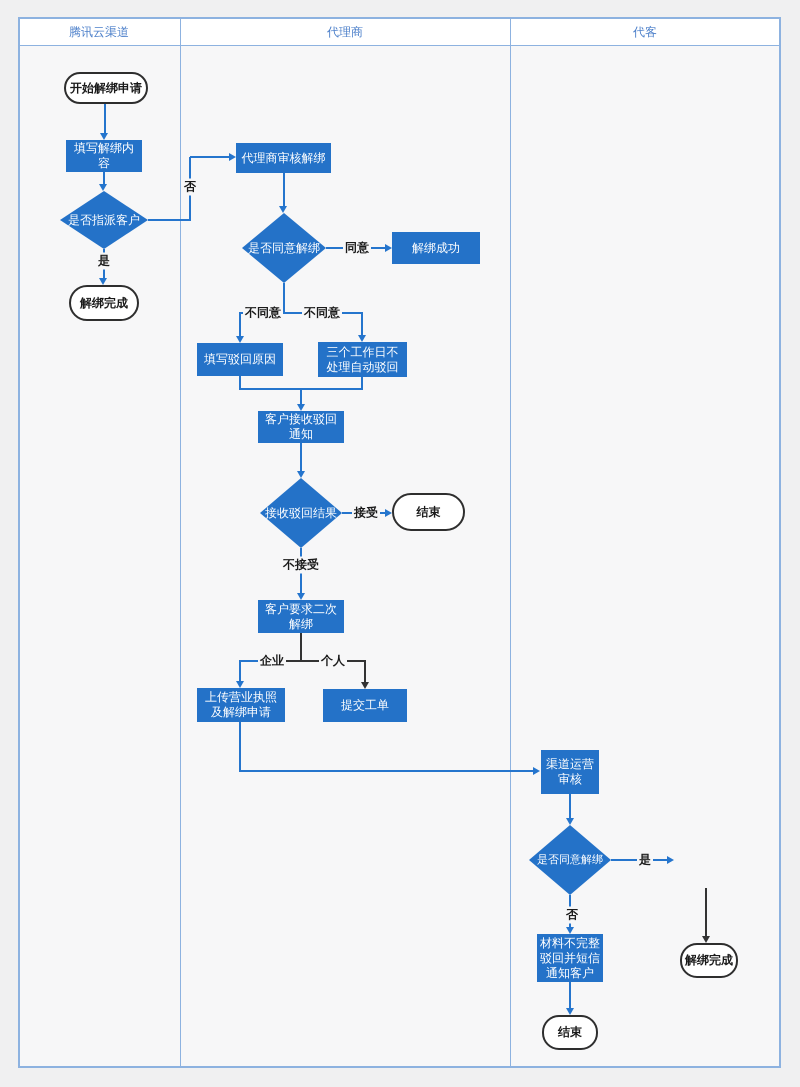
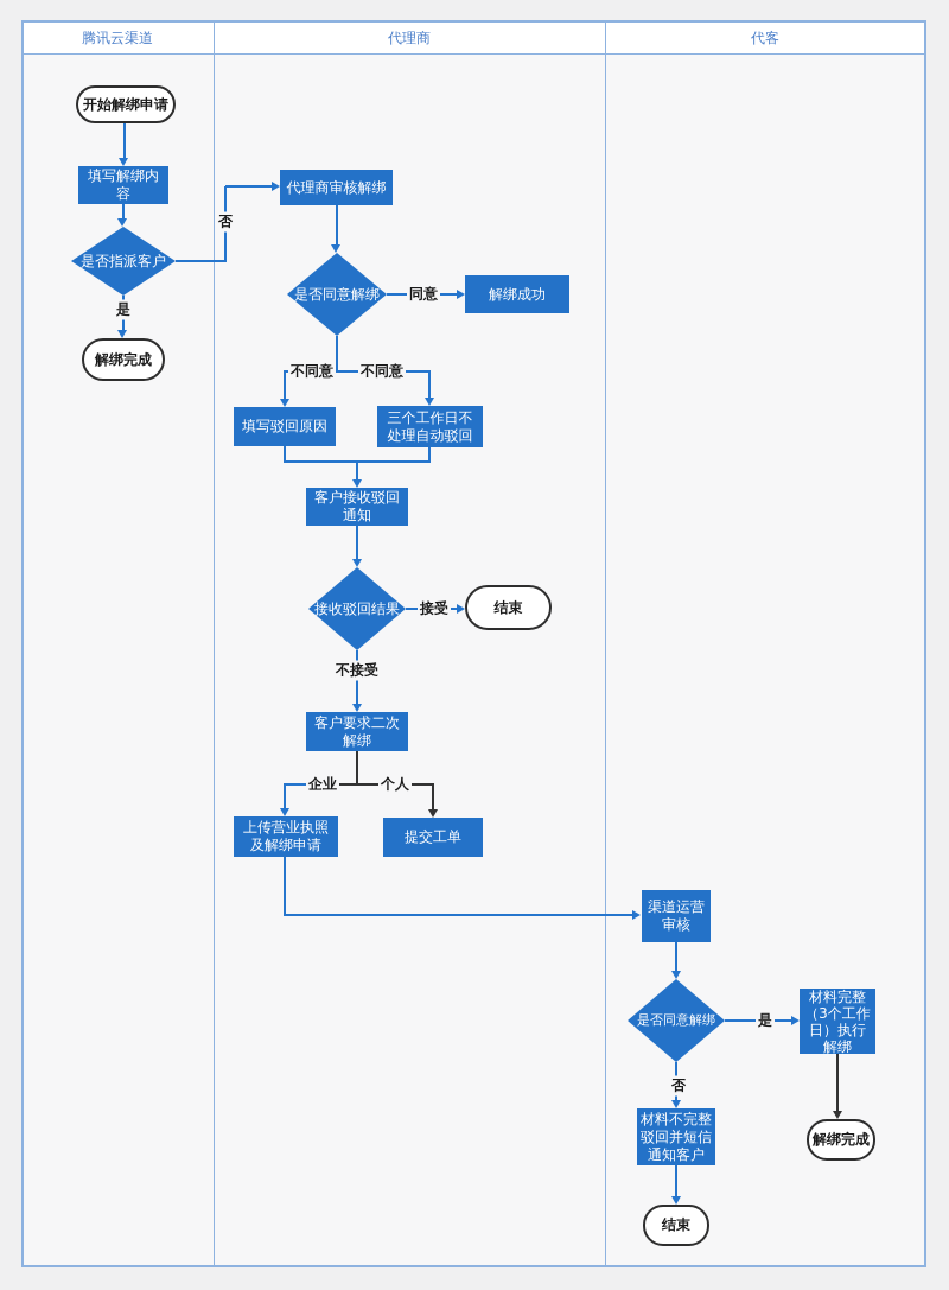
  腾讯云渠道
  代理商
  代客
  否
  是
  同意
  不同意
  不同意
  接受
  不接受
  企业
  个人
  是
  否
  开始解绑申请
  填写解绑内容
  是否指派客户
  解绑完成
  代理商审核解绑
  是否同意解绑
  解绑成功
  填写驳回原因
  三个工作日不处理自动驳回
  客户接收驳回通知
  接收驳回结果
  结束
  客户要求二次解绑
  上传营业执照及解绑申请
  提交工单
  渠道运营审核
  是否同意解绑
+ 材料完整（3个工作日）执行解绑
  材料不完整驳回并短信通知客户
  解绑完成
  结束
